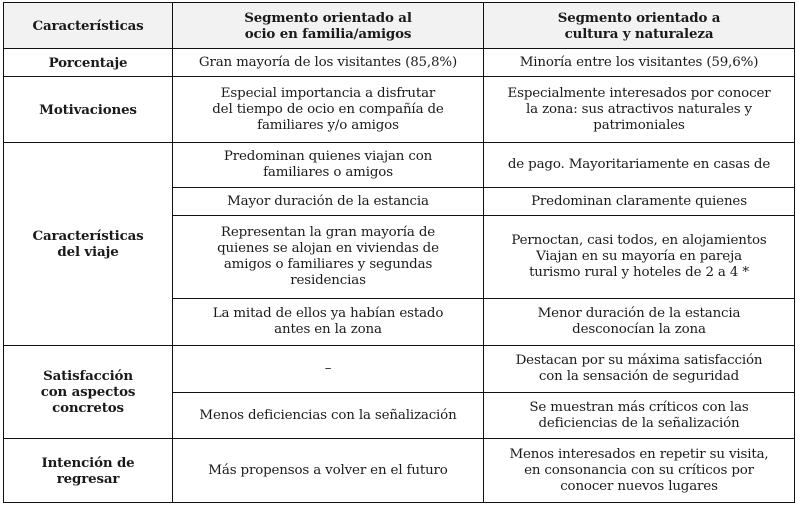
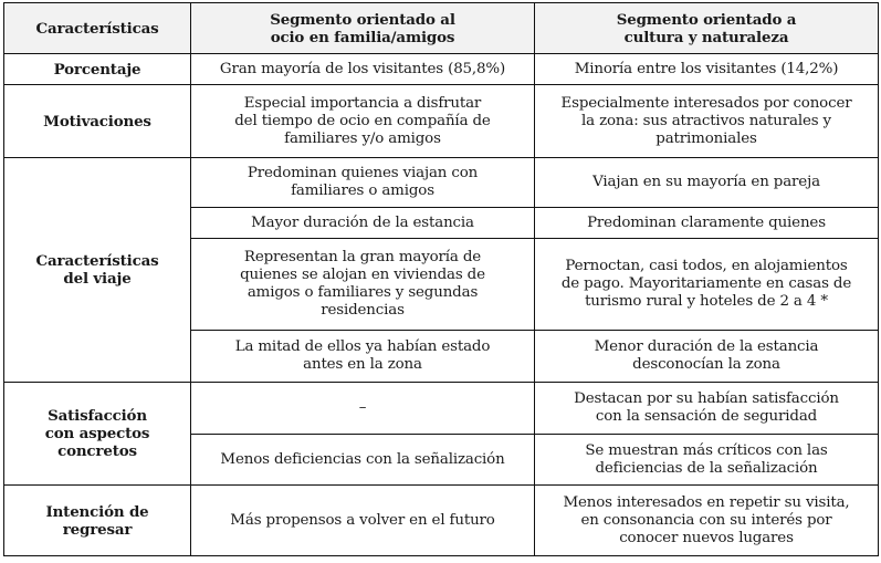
  Características	Segmento orientado al ocio en familia/amigos	Segmento orientado a cultura y naturaleza
- Porcentaje	Gran mayoría de los visitantes (85,8%)	Minoría entre los visitantes (59,6%)
+ Porcentaje	Gran mayoría de los visitantes (85,8%)	Minoría entre los visitantes (14,2%)
  Motivaciones	Especial importancia a disfrutar del tiempo de ocio en compañía de familiares y/o amigos	Especialmente interesados por conocer la zona: sus atractivos naturales y patrimoniales
- Características del viaje	Predominan quienes viajan con familiares o amigos	de pago. Mayoritariamente en casas de
+ Características del viaje	Predominan quienes viajan con familiares o amigos	Viajan en su mayoría en pareja
  Mayor duración de la estancia	Predominan claramente quienes
- Representan la gran mayoría de quienes se alojan en viviendas de amigos o familiares y segundas residencias	Pernoctan, casi todos, en alojamientos Viajan en su mayoría en pareja turismo rural y hoteles de 2 a 4 *
+ Representan la gran mayoría de quienes se alojan en viviendas de amigos o familiares y segundas residencias	Pernoctan, casi todos, en alojamientos de pago. Mayoritariamente en casas de turismo rural y hoteles de 2 a 4 *
  La mitad de ellos ya habían estado antes en la zona	Menor duración de la estancia desconocían la zona
- Satisfacción con aspectos concretos	–	Destacan por su máxima satisfacción con la sensación de seguridad
+ Satisfacción con aspectos concretos	–	Destacan por su habían satisfacción con la sensación de seguridad
  Menos deficiencias con la señalización	Se muestran más críticos con las deficiencias de la señalización
- Intención de regresar	Más propensos a volver en el futuro	Menos interesados en repetir su visita, en consonancia con su críticos por conocer nuevos lugares
+ Intención de regresar	Más propensos a volver en el futuro	Menos interesados en repetir su visita, en consonancia con su interés por conocer nuevos lugares
